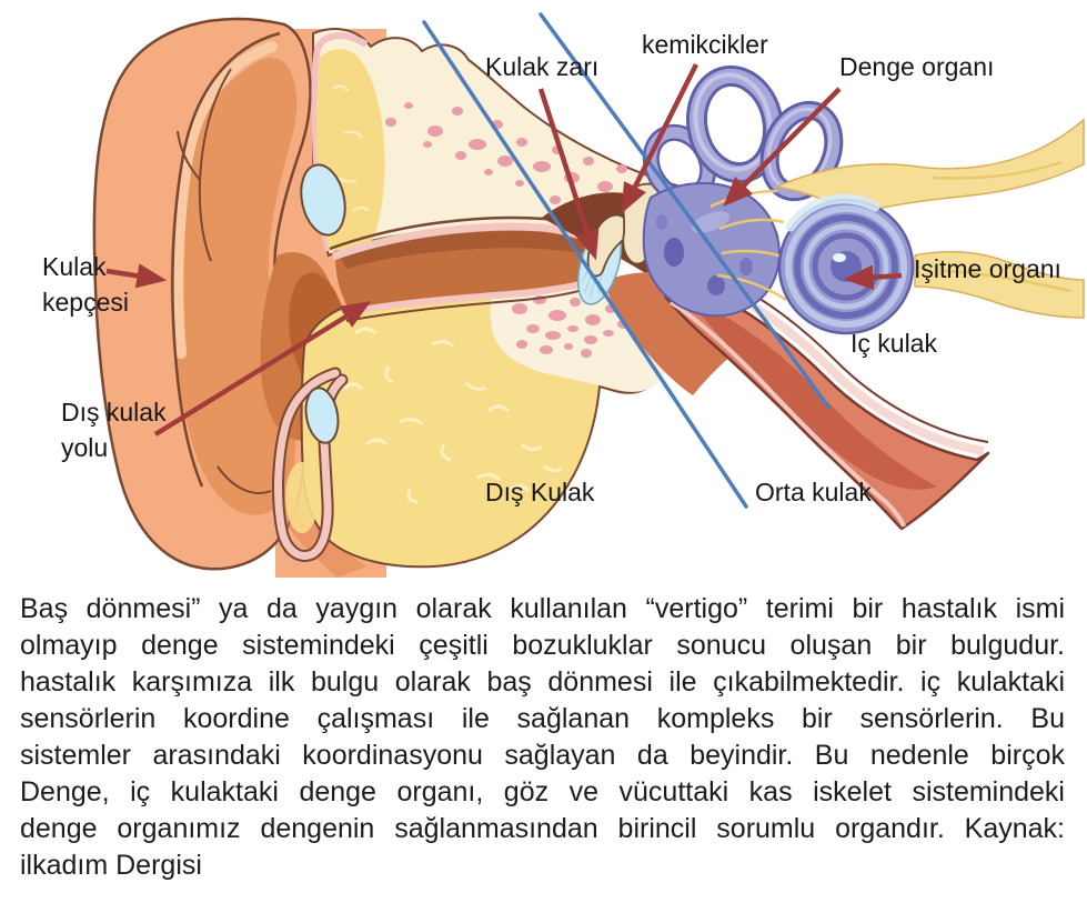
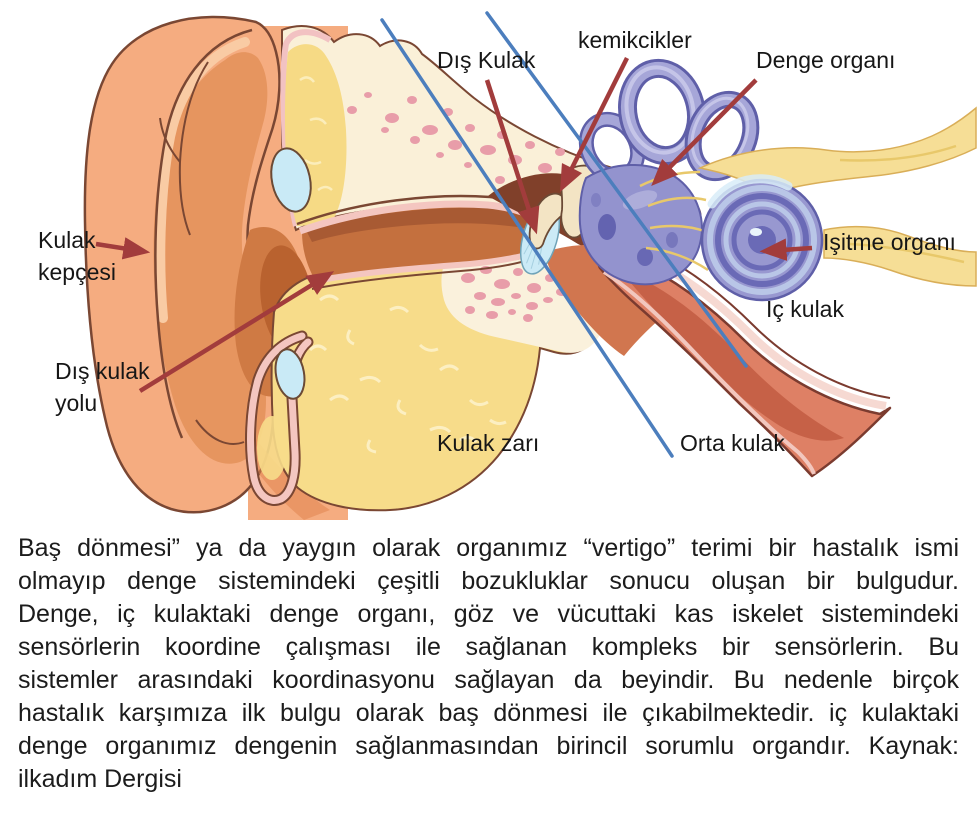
- Kulak zarı
+ Dış Kulak
  kemikcikler
  Denge organı
  Kulak
  kepçesi
  Işitme organı
  Iç kulak
  Dış kulak
  yolu
- Dış Kulak
+ Kulak zarı
  Orta kulak
- Baş dönmesi” ya da yaygın olarak kullanılan “vertigo” terimi bir hastalık ismi
+ Baş dönmesi” ya da yaygın olarak organımız “vertigo” terimi bir hastalık ismi
  olmayıp denge sistemindeki çeşitli bozukluklar sonucu oluşan bir bulgudur.
- hastalık karşımıza ilk bulgu olarak baş dönmesi ile çıkabilmektedir. iç kulaktaki
+ Denge, iç kulaktaki denge organı, göz ve vücuttaki kas iskelet sistemindeki
  sensörlerin koordine çalışması ile sağlanan kompleks bir sensörlerin. Bu
  sistemler arasındaki koordinasyonu sağlayan da beyindir. Bu nedenle birçok
- Denge, iç kulaktaki denge organı, göz ve vücuttaki kas iskelet sistemindeki
+ hastalık karşımıza ilk bulgu olarak baş dönmesi ile çıkabilmektedir. iç kulaktaki
  denge organımız dengenin sağlanmasından birincil sorumlu organdır. Kaynak:
  ilkadım Dergisi
